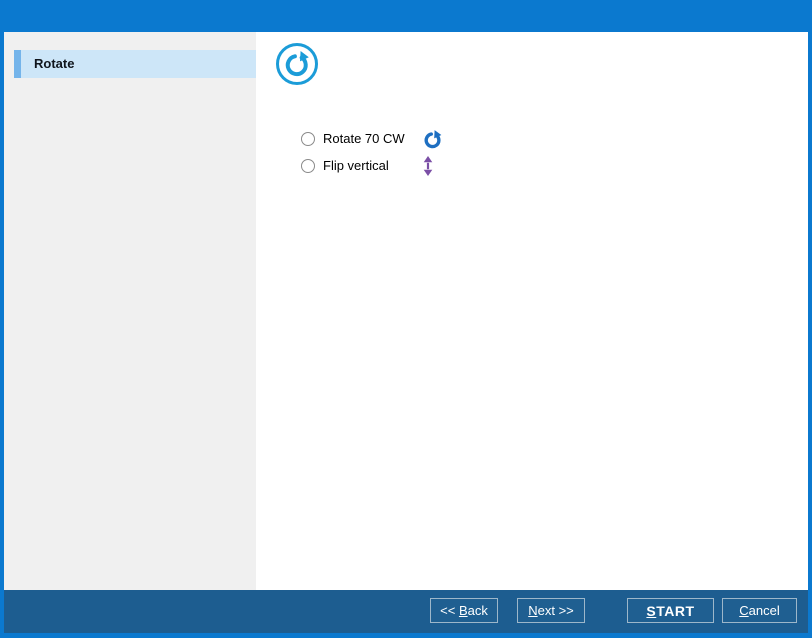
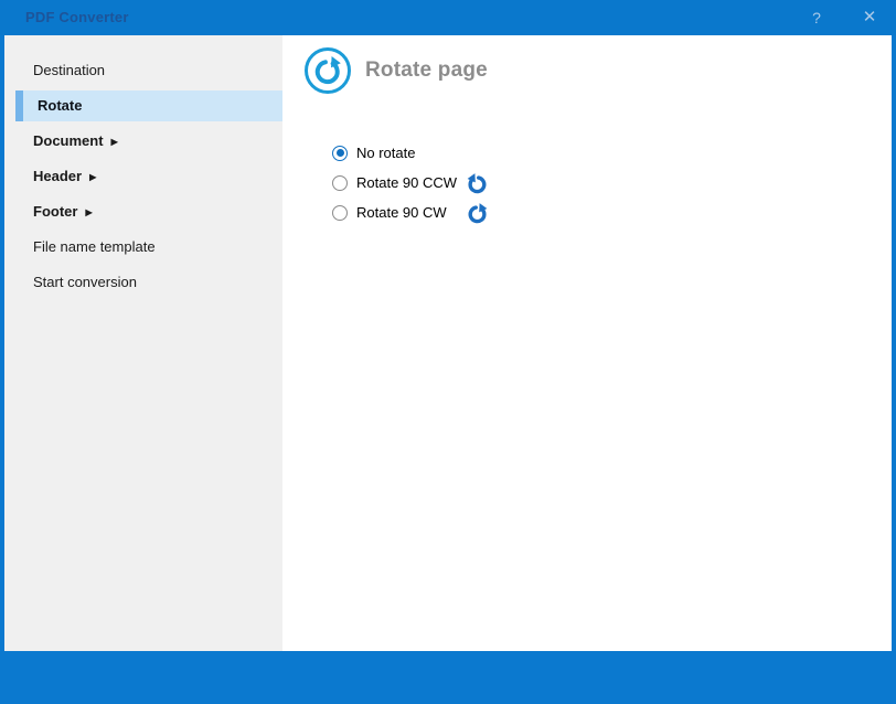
+ PDF Converter
+ ?
+ ✕
+ Destination
  Rotate
+ Document ▶
+ Header ▶
+ Footer ▶
+ File name template
+ Start conversion
+ Rotate page
+ No rotate
+ Rotate 90 CCW
- Rotate 70 CW
+ Rotate 90 CW
- Flip vertical
- << Back
- Next >>
- START
- Cancel
